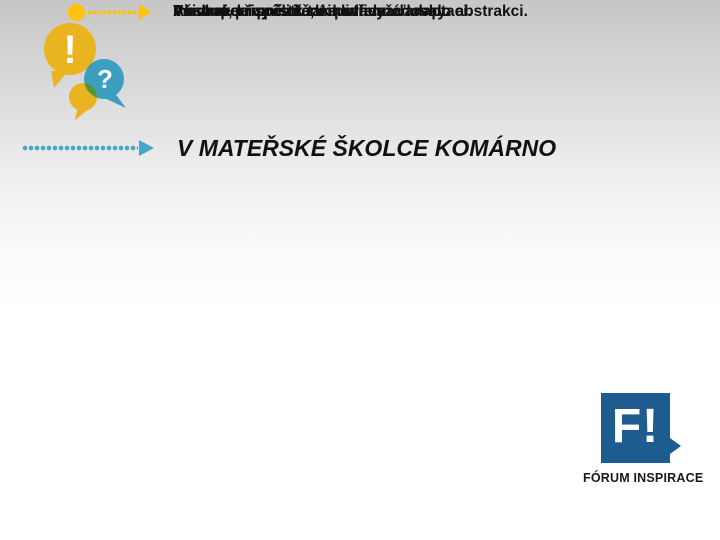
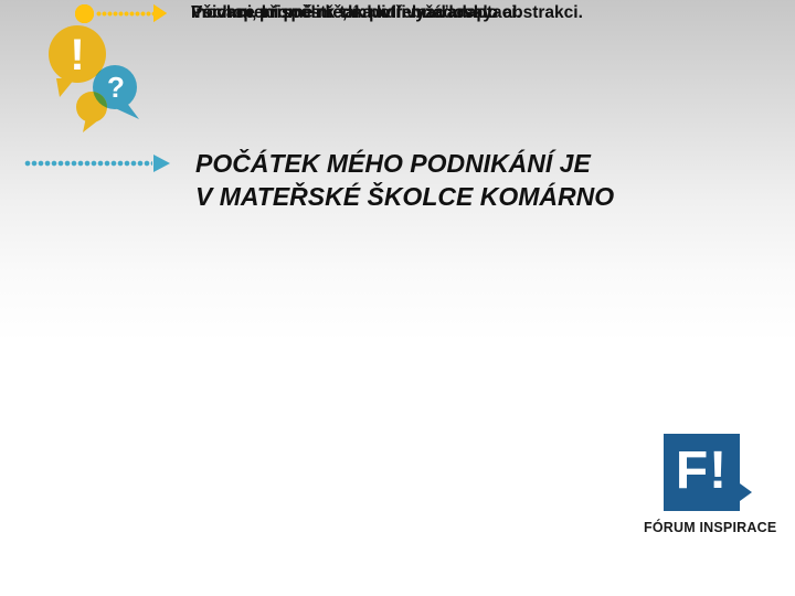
  !
  ?
+ POČÁTEK MÉHO PODNIKÁNÍ JE
  V MATEŘSKÉ ŠKOLCE KOMÁRNO
  Všichni, kromě mě, mluvili maďarsky.
  Pochopení prostředí a lidí vyžadovalo abstrakci.
- Abstrakce vyústila v inovace.
  Inovace přispěli k tak potřebné adaptaci.
  F!
  FÓRUM INSPIRACE
